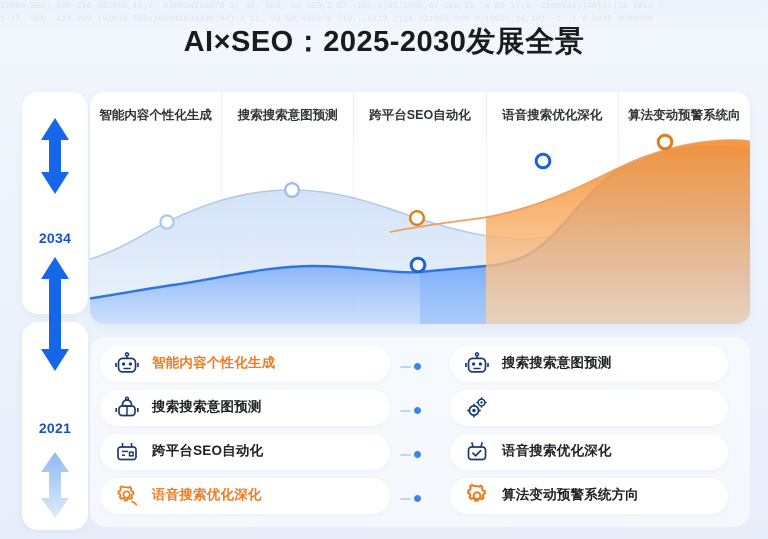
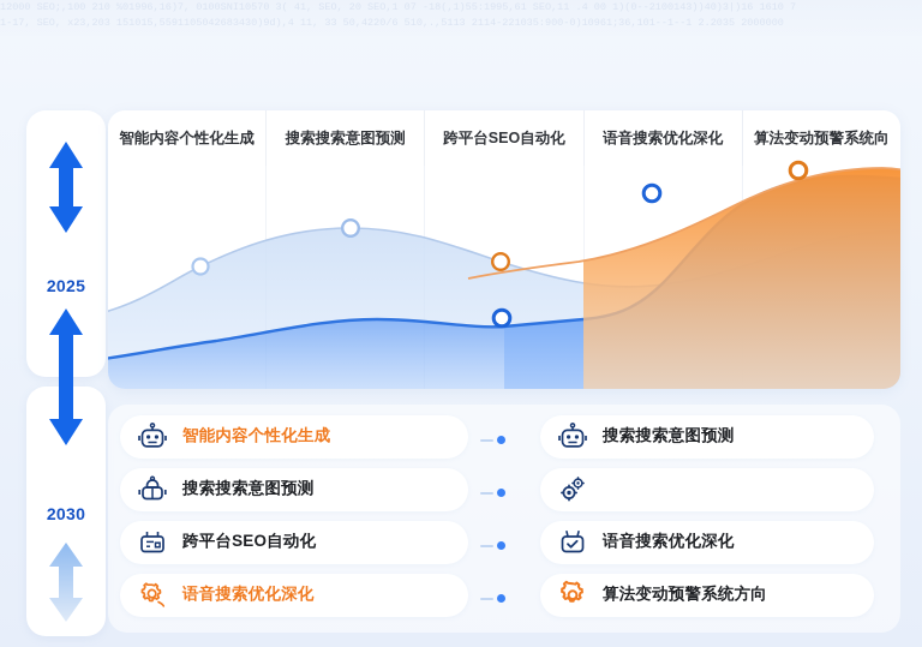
- AI×SEO：2025-2030发展全景
- 2034
+ 2025
- 2021
+ 2030
  智能内容个性化生成
  搜索搜索意图预测
  跨平台SEO自动化
  语音搜索优化深化
  算法变动预警系统向
  智能内容个性化生成
  搜索搜索意图预测
  跨平台SEO自动化
  语音搜索优化深化
  搜索搜索意图预测
  语音搜索优化深化
  算法变动预警系统方向
